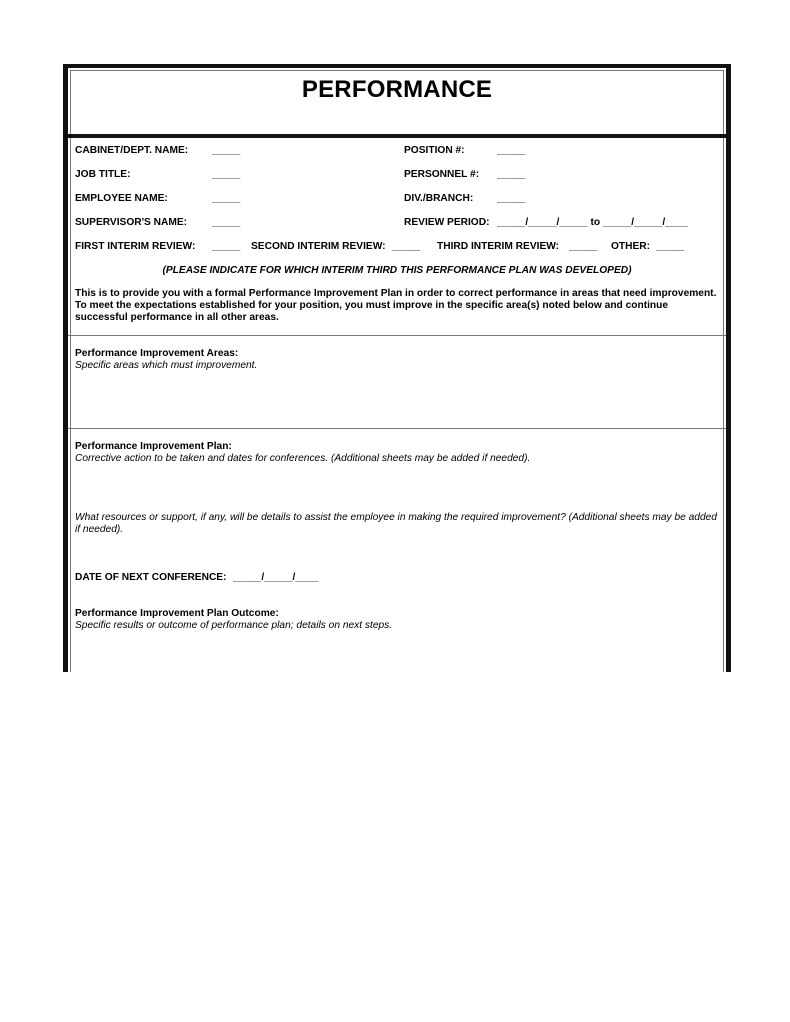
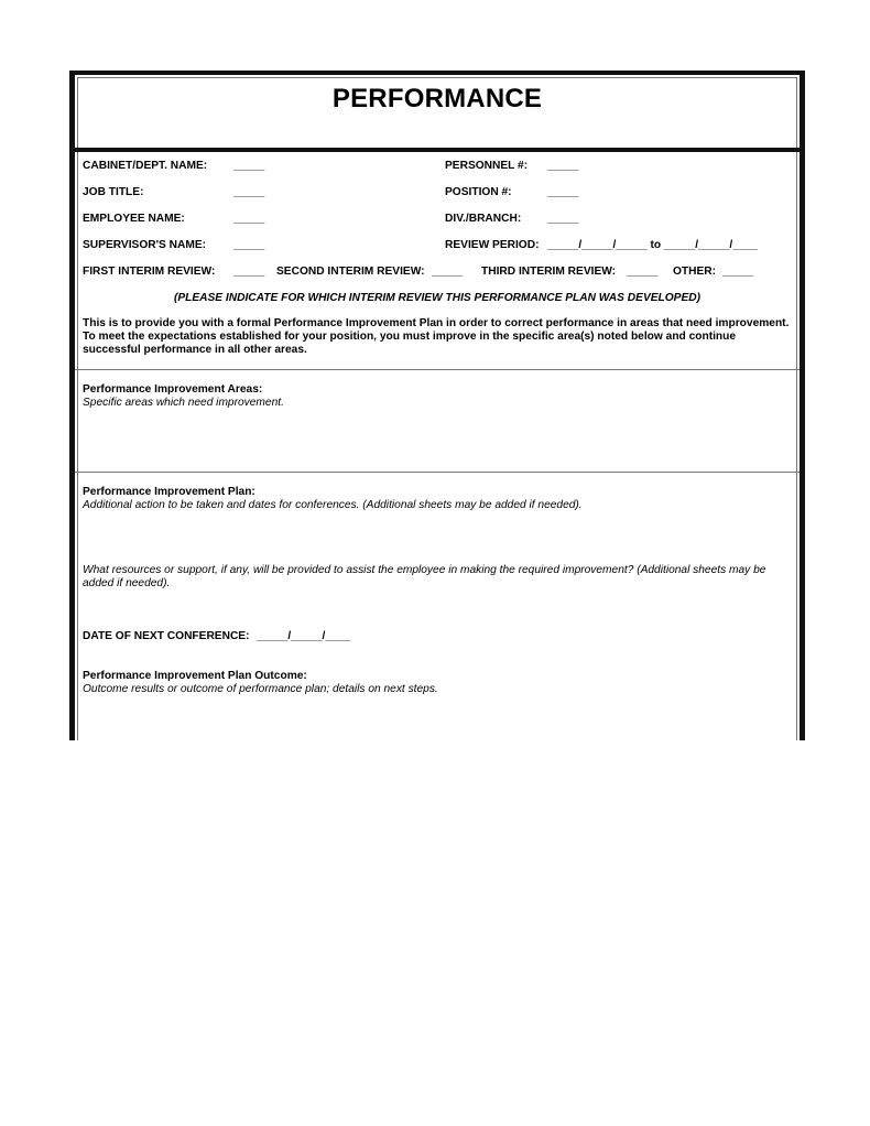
  PERFORMANCE
  CABINET/DEPT. NAME:
  _____
- POSITION #:
+ PERSONNEL #:
  _____
  JOB TITLE:
  _____
- PERSONNEL #:
+ POSITION #:
  _____
  EMPLOYEE NAME:
  _____
  DIV./BRANCH:
  _____
  SUPERVISOR'S NAME:
  _____
  REVIEW PERIOD:
  _____/_____/_____ to _____/_____/____
  FIRST INTERIM REVIEW:
  _____
  SECOND INTERIM REVIEW:
  _____
  THIRD INTERIM REVIEW:
  _____
  OTHER:
  _____
- (PLEASE INDICATE FOR WHICH INTERIM THIRD THIS PERFORMANCE PLAN WAS DEVELOPED)
+ (PLEASE INDICATE FOR WHICH INTERIM REVIEW THIS PERFORMANCE PLAN WAS DEVELOPED)
  This is to provide you with a formal Performance Improvement Plan in order to correct performance in areas that need improvement. To meet the expectations established for your position, you must improve in the specific area(s) noted below and continue successful performance in all other areas.
  Performance Improvement Areas:
- Specific areas which must improvement.
+ Specific areas which need improvement.
  Performance Improvement Plan:
- Corrective action to be taken and dates for conferences. (Additional sheets may be added if needed).
+ Additional action to be taken and dates for conferences. (Additional sheets may be added if needed).
- What resources or support, if any, will be details to assist the employee in making the required improvement? (Additional sheets may be added if needed).
+ What resources or support, if any, will be provided to assist the employee in making the required improvement? (Additional sheets may be added if needed).
  DATE OF NEXT CONFERENCE:
  _____/_____/____
  Performance Improvement Plan Outcome:
- Specific results or outcome of performance plan; details on next steps.
+ Outcome results or outcome of performance plan; details on next steps.
